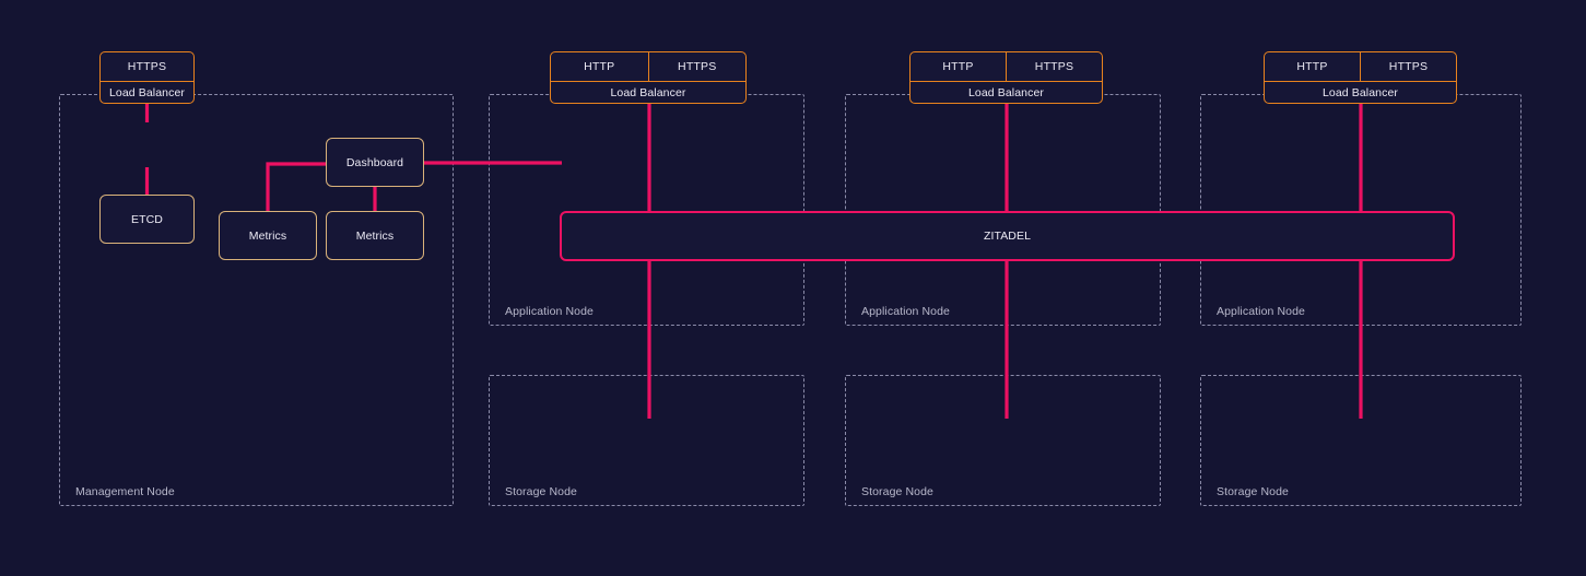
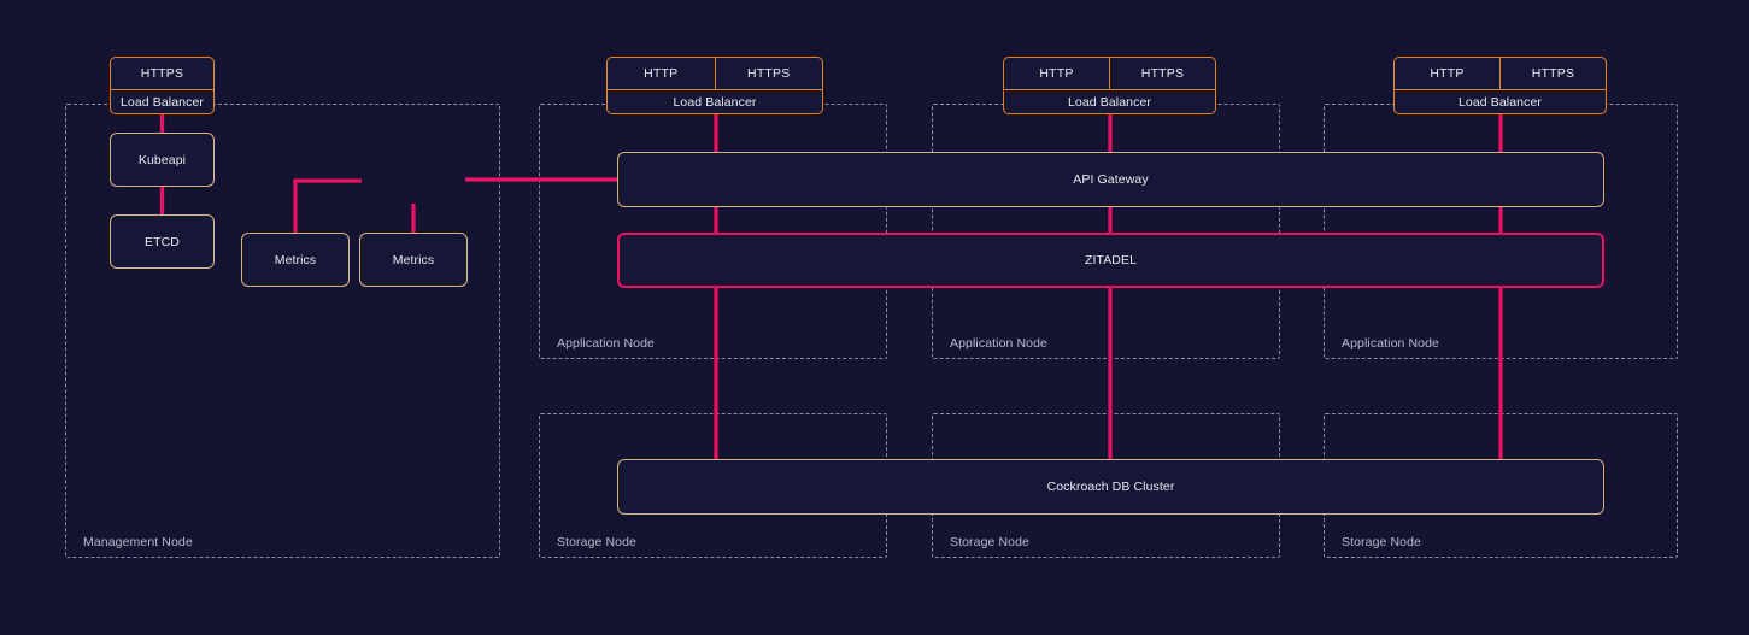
  Management Node
  Application Node
  Application Node
  Application Node
  Storage Node
  Storage Node
  Storage Node
+ Kubeapi
  ETCD
- Dashboard
  Metrics
  Metrics
+ API Gateway
  ZITADEL
+ Cockroach DB Cluster
  HTTPS
  Load Balancer
  HTTP
  HTTPS
  Load Balancer
  HTTP
  HTTPS
  Load Balancer
  HTTP
  HTTPS
  Load Balancer
